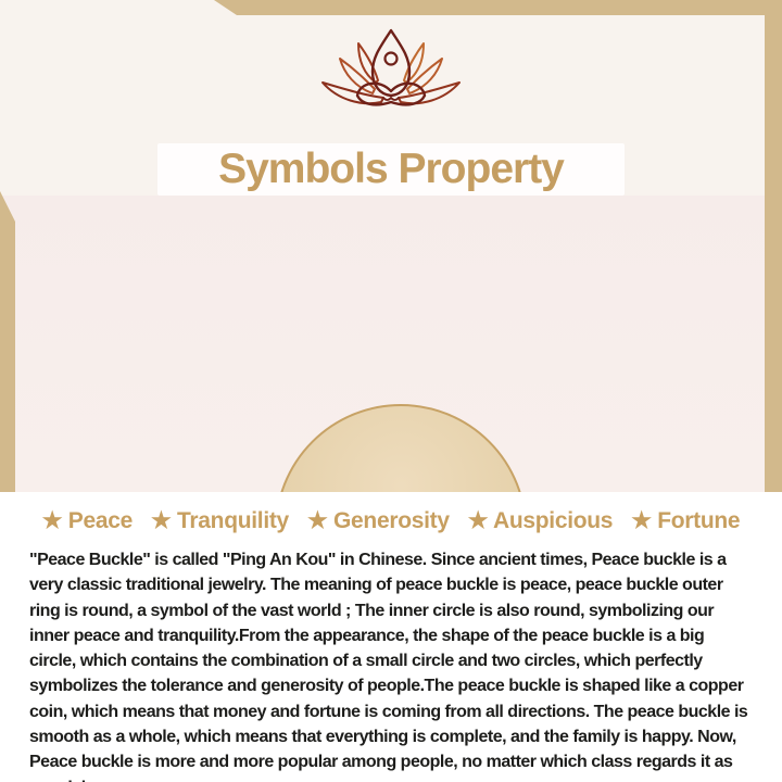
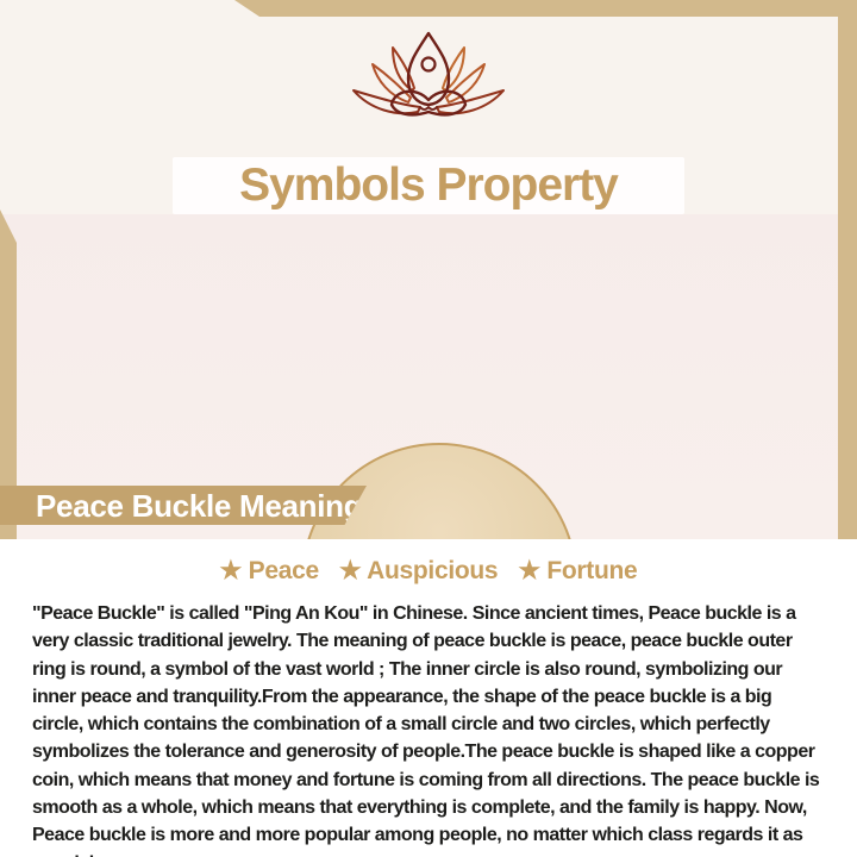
  Symbols Property
+ Peace Buckle Meaning
  ★ Peace
- ★ Tranquility
- ★ Generosity
  ★ Auspicious
  ★ Fortune
  "Peace Buckle" is called "Ping An Kou" in Chinese. Since ancient times, Peace buckle is a very classic traditional jewelry. The meaning of peace buckle is peace, peace buckle outer ring is round, a symbol of the vast world ; The inner circle is also round, symbolizing our inner peace and tranquility.From the appearance, the shape of the peace buckle is a big circle, which contains the combination of a small circle and two circles, which perfectly symbolizes the tolerance and generosity of people.The peace buckle is shaped like a copper coin, which means that money and fortune is coming from all directions. The peace buckle is smooth as a whole, which means that everything is complete, and the family is happy. Now, Peace buckle is more and more popular among people, no matter which class regards it as
